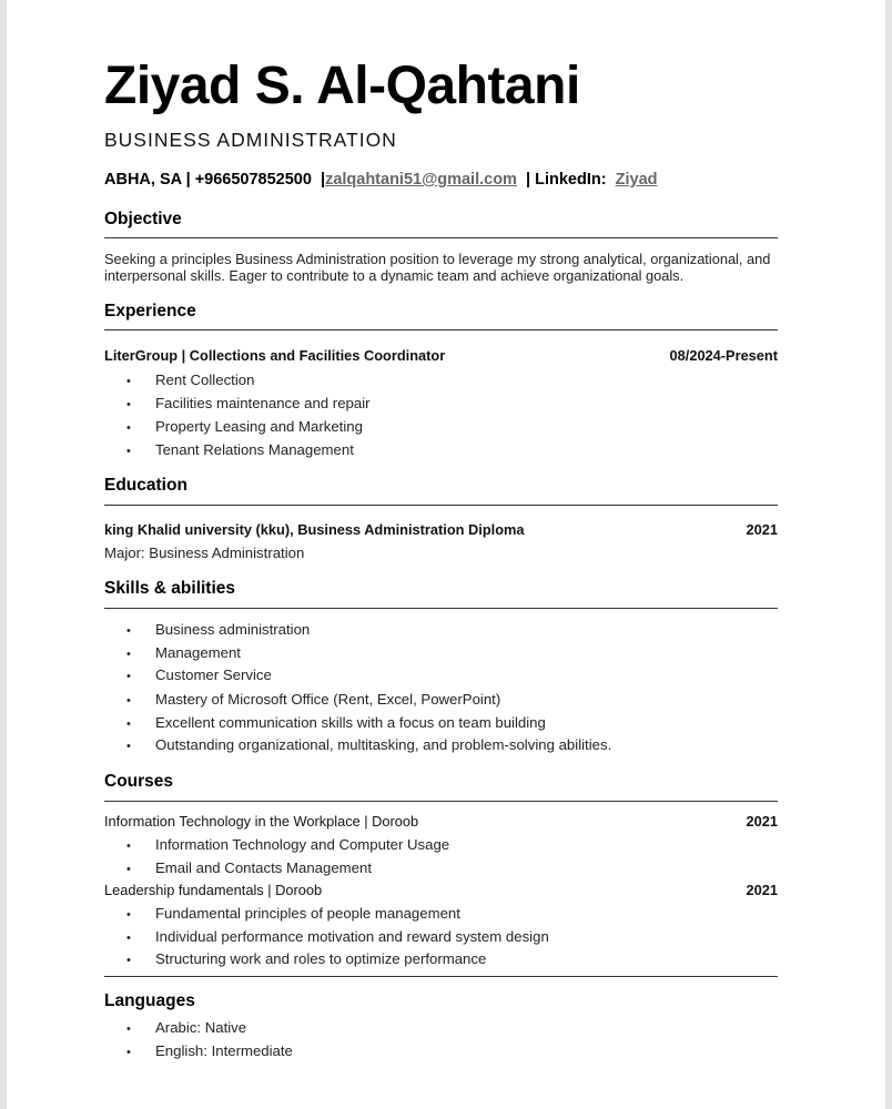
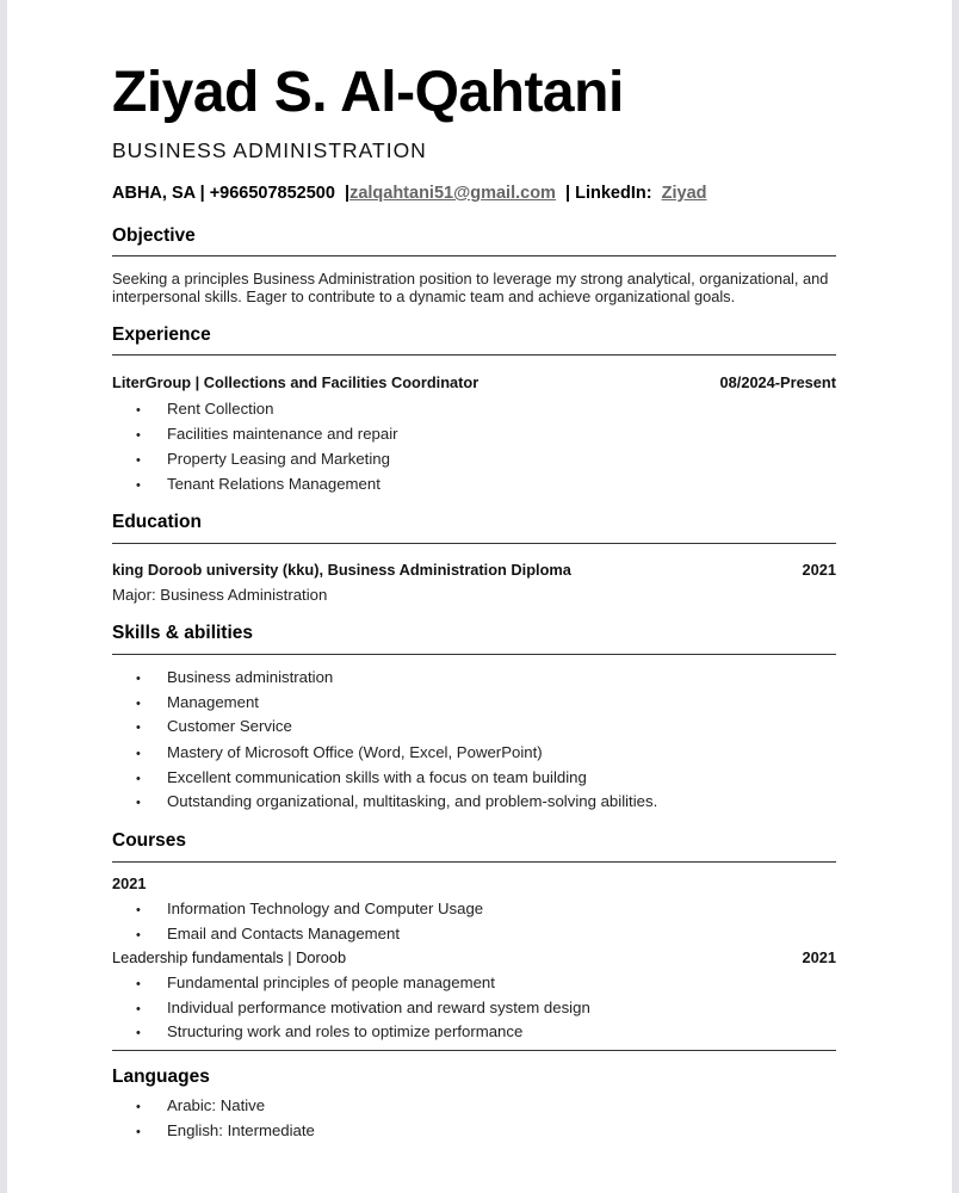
  Ziyad S. Al-Qahtani
  BUSINESS ADMINISTRATION
  ABHA, SA | +966507852500 |zalqahtani51@gmail.com | LinkedIn: Ziyad
  Objective
  Seeking a principles Business Administration position to leverage my strong analytical, organizational, and interpersonal skills. Eager to contribute to a dynamic team and achieve organizational goals.
  Experience
  LiterGroup | Collections and Facilities Coordinator
  08/2024-Present
  • Rent Collection
  • Facilities maintenance and repair
  • Property Leasing and Marketing
  • Tenant Relations Management
  Education
- king Khalid university (kku), Business Administration Diploma
+ king Doroob university (kku), Business Administration Diploma
  2021
  Major: Business Administration
  Skills & abilities
  • Business administration
  • Management
  • Customer Service
- • Mastery of Microsoft Office (Rent, Excel, PowerPoint)
+ • Mastery of Microsoft Office (Word, Excel, PowerPoint)
  • Excellent communication skills with a focus on team building
  • Outstanding organizational, multitasking, and problem-solving abilities.
  Courses
- Information Technology in the Workplace | Doroob
  2021
  • Information Technology and Computer Usage
  • Email and Contacts Management
  Leadership fundamentals | Doroob
  2021
  • Fundamental principles of people management
  • Individual performance motivation and reward system design
  • Structuring work and roles to optimize performance
  Languages
  • Arabic: Native
  • English: Intermediate
